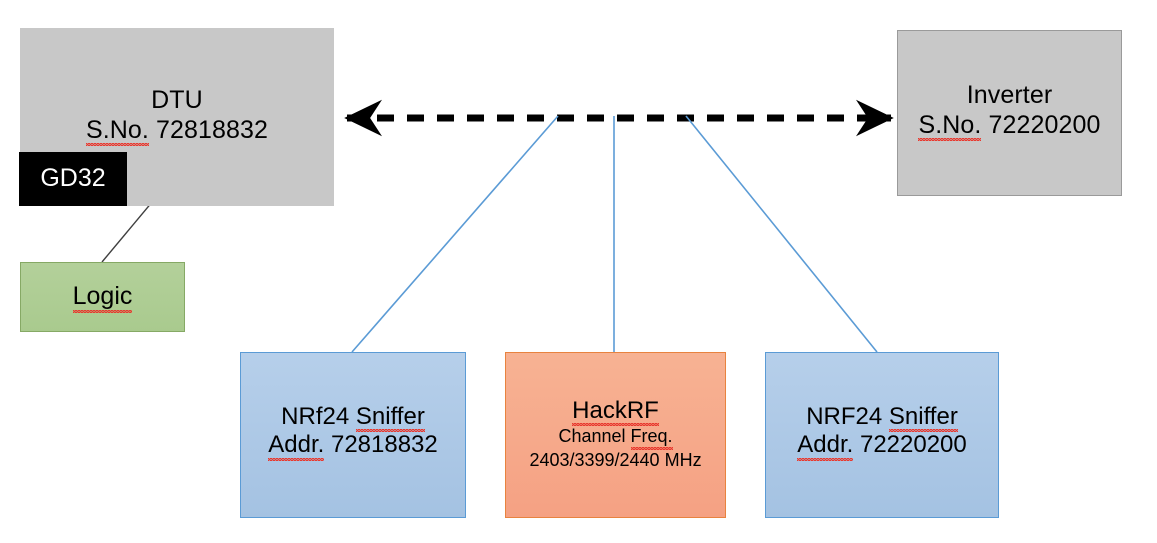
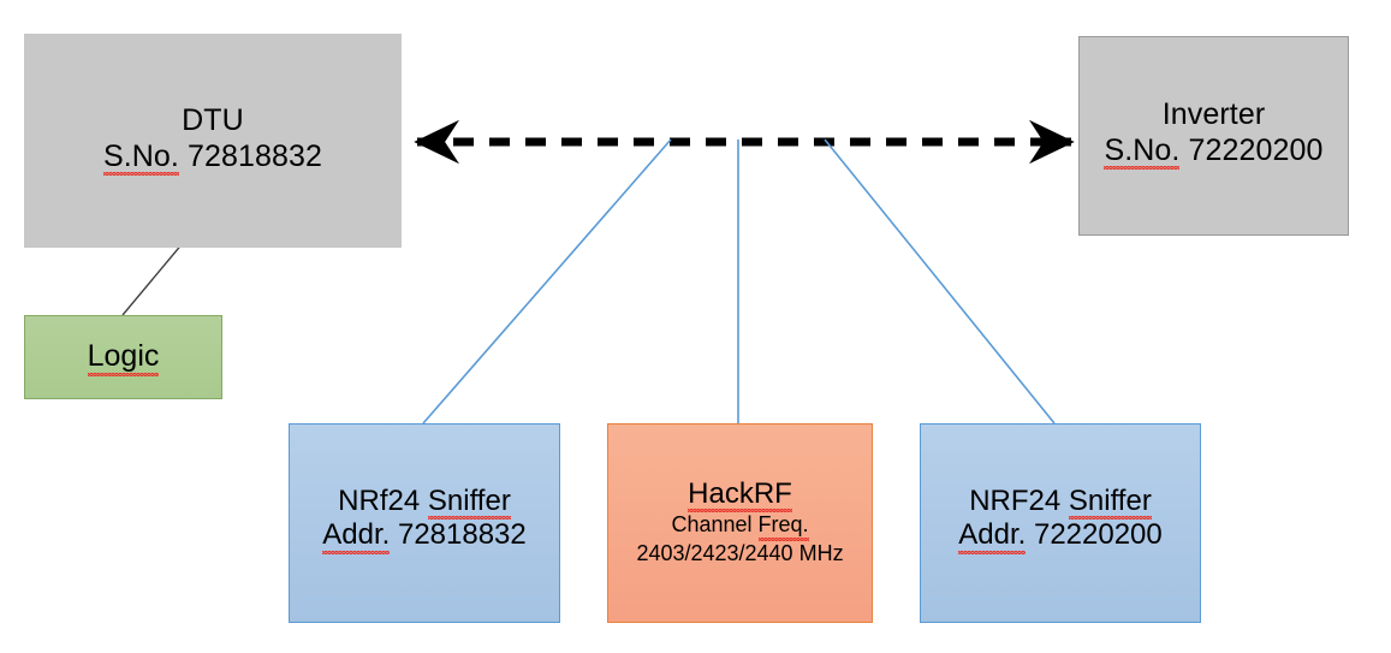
  DTU
  S.No. 72818832
- GD32
  Logic
  Inverter
  S.No. 72220200
  NRf24 Sniffer
  Addr. 72818832
  HackRF
  Channel Freq.
- 2403/3399/2440 MHz
+ 2403/2423/2440 MHz
  NRF24 Sniffer
  Addr. 72220200
